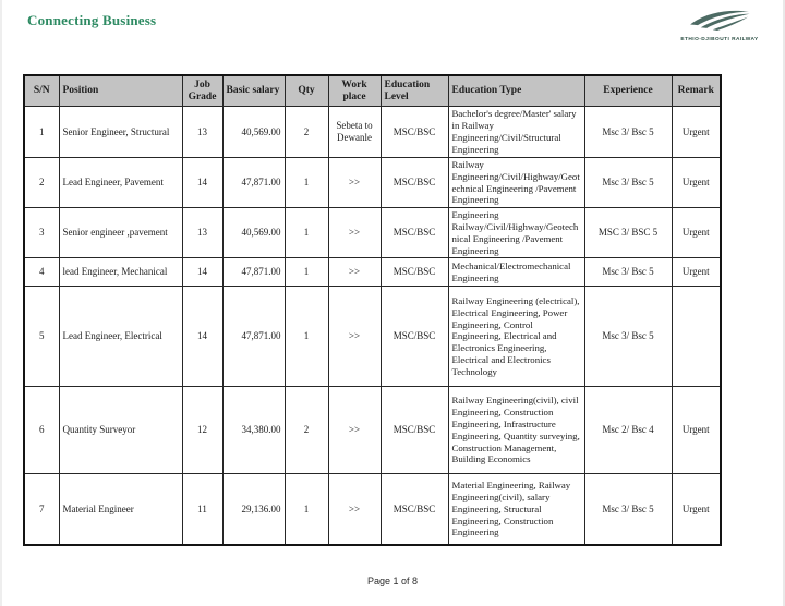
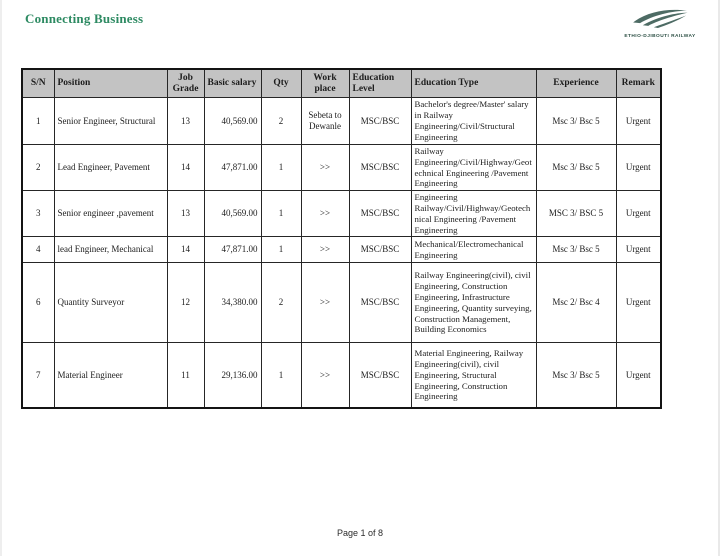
  Connecting Business
  S/N	Position	Job Grade	Basic salary	Qty	Work place	Education Level	Education Type	Experience	Remark
  1	Senior Engineer, Structural	13	40,569.00	2	Sebeta to Dewanle	MSC/BSC	Bachelor's degree/Master' salary in Railway Engineering/Civil/Structural Engineering	Msc 3/ Bsc 5	Urgent
  2	Lead Engineer, Pavement	14	47,871.00	1	>>	MSC/BSC	Railway Engineering/Civil/Highway/Geotechnical Engineering /Pavement Engineering	Msc 3/ Bsc 5	Urgent
  3	Senior engineer ,pavement	13	40,569.00	1	>>	MSC/BSC	Engineering Railway/Civil/Highway/Geotechnical Engineering /Pavement Engineering	MSC 3/ BSC 5	Urgent
  4	lead Engineer, Mechanical	14	47,871.00	1	>>	MSC/BSC	Mechanical/Electromechanical Engineering	Msc 3/ Bsc 5	Urgent
- 5	Lead Engineer, Electrical	14	47,871.00	1	>>	MSC/BSC	Railway Engineering (electrical), Electrical Engineering, Power Engineering, Control Engineering, Electrical and Electronics Engineering, Electrical and Electronics Technology	Msc 3/ Bsc 5
  6	Quantity Surveyor	12	34,380.00	2	>>	MSC/BSC	Railway Engineering(civil), civil Engineering, Construction Engineering, Infrastructure Engineering, Quantity surveying, Construction Management, Building Economics	Msc 2/ Bsc 4	Urgent
- 7	Material Engineer	11	29,136.00	1	>>	MSC/BSC	Material Engineering, Railway Engineering(civil), salary Engineering, Structural Engineering, Construction Engineering	Msc 3/ Bsc 5	Urgent
+ 7	Material Engineer	11	29,136.00	1	>>	MSC/BSC	Material Engineering, Railway Engineering(civil), civil Engineering, Structural Engineering, Construction Engineering	Msc 3/ Bsc 5	Urgent
  Page 1 of 8
